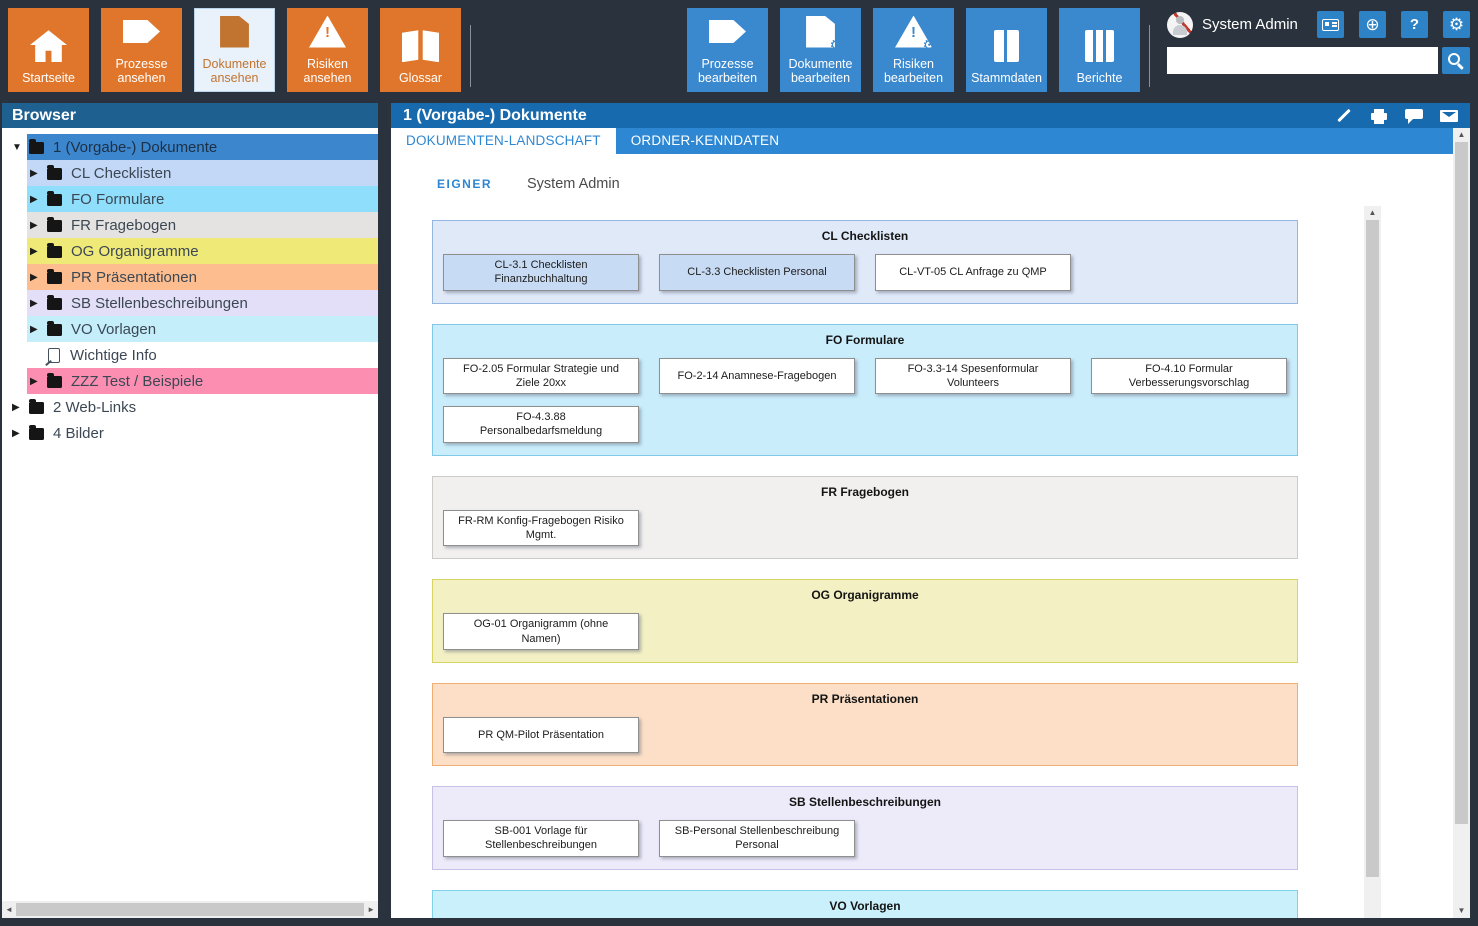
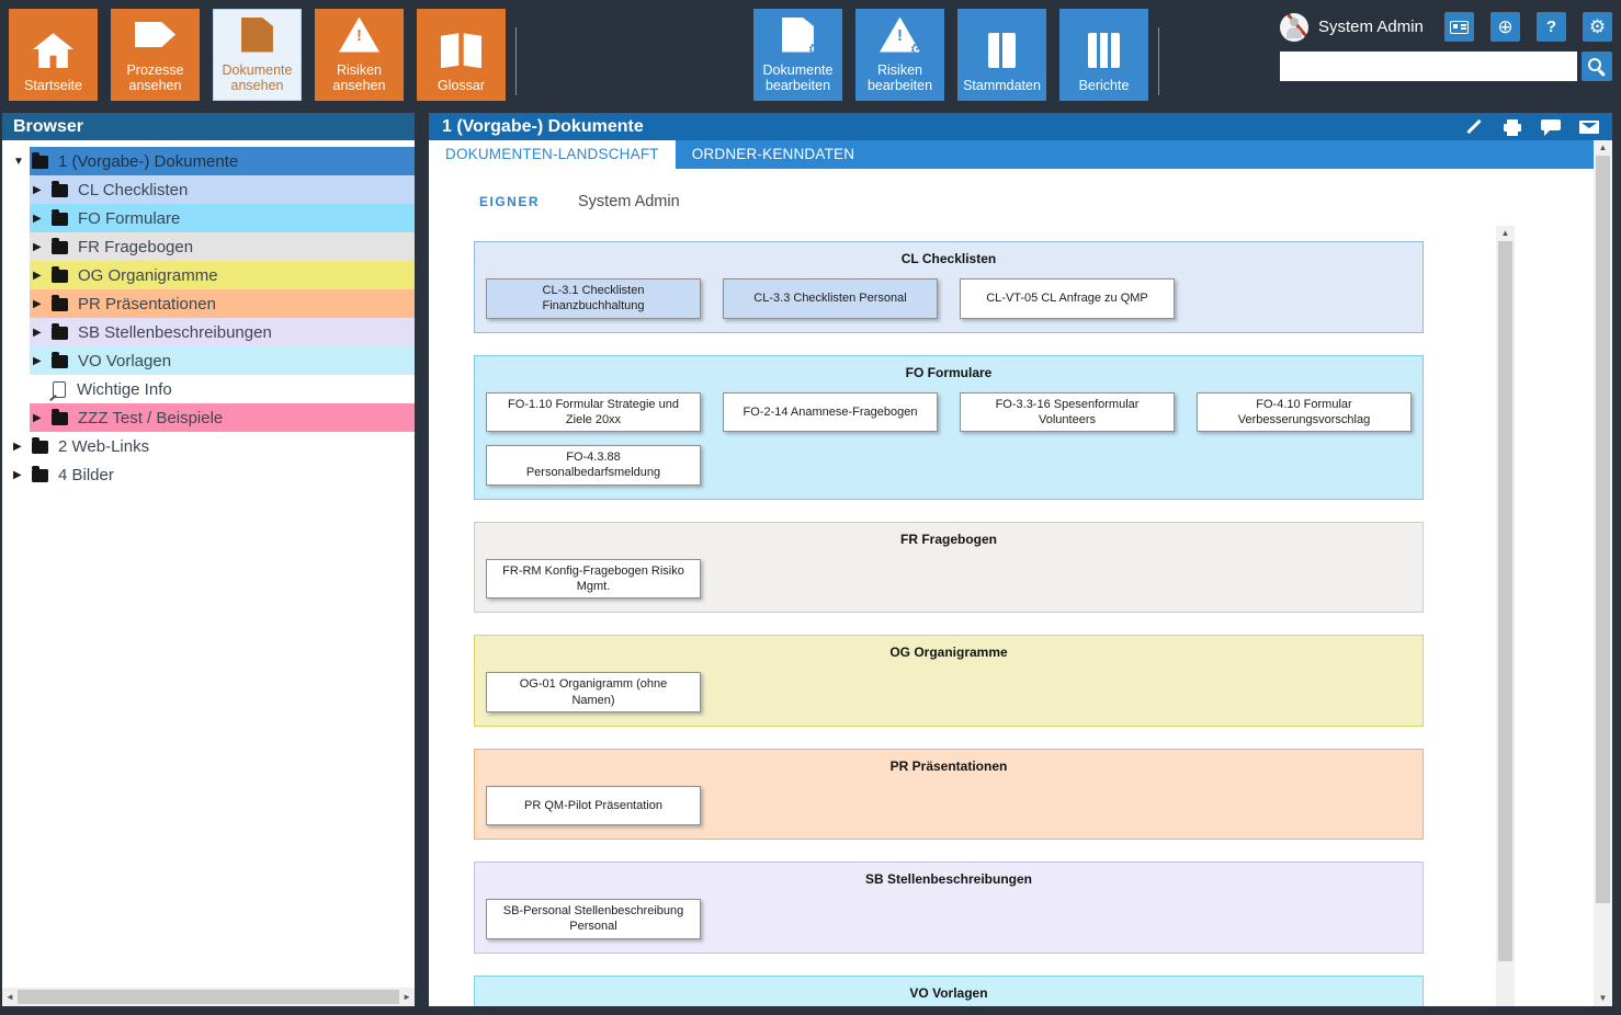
  Startseite
  Prozesse ansehen
  Dokumente ansehen
  Risiken ansehen
  Glossar
- Prozesse bearbeiten
  Dokumente bearbeiten
  Risiken bearbeiten
  Stammdaten
  Berichte
  System Admin
  ⊕
  ?
  ⚙
  Browser
  ▼
  1 (Vorgabe-) Dokumente
  ▶
  CL Checklisten
  ▶
  FO Formulare
  ▶
  FR Fragebogen
  ▶
  OG Organigramme
  ▶
  PR Präsentationen
  ▶
  SB Stellenbeschreibungen
  ▶
  VO Vorlagen
  Wichtige Info
  ▶
  ZZZ Test / Beispiele
  ▶
  2 Web-Links
  ▶
  4 Bilder
  ◄
  ►
  1 (Vorgabe-) Dokumente
  DOKUMENTEN-LANDSCHAFT
  ORDNER-KENNDATEN
  EIGNER
  System Admin
  CL Checklisten
  CL-3.1 Checklisten Finanzbuchhaltung
  CL-3.3 Checklisten Personal
  CL-VT-05 CL Anfrage zu QMP
  FO Formulare
- FO-2.05 Formular Strategie und Ziele 20xx
+ FO-1.10 Formular Strategie und Ziele 20xx
  FO-2-14 Anamnese-Fragebogen
- FO-3.3-14 Spesenformular Volunteers
+ FO-3.3-16 Spesenformular Volunteers
  FO-4.10 Formular Verbesserungsvorschlag
  FO-4.3.88 Personalbedarfsmeldung
  FR Fragebogen
  FR-RM Konfig-Fragebogen Risiko Mgmt.
  OG Organigramme
  OG-01 Organigramm (ohne Namen)
  PR Präsentationen
  PR QM-Pilot Präsentation
  SB Stellenbeschreibungen
- SB-001 Vorlage für Stellenbeschreibungen
  SB-Personal Stellenbeschreibung Personal
  VO Vorlagen
  ▲
  ▲
  ▼
